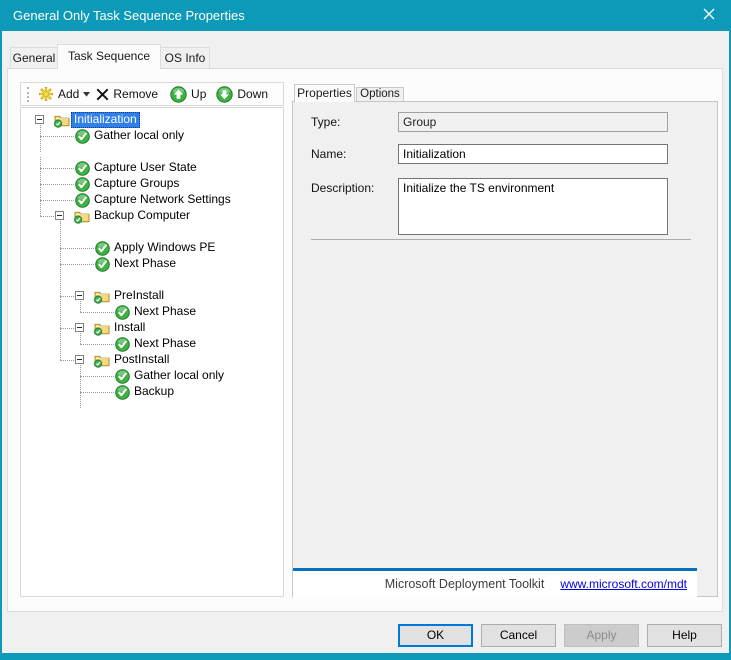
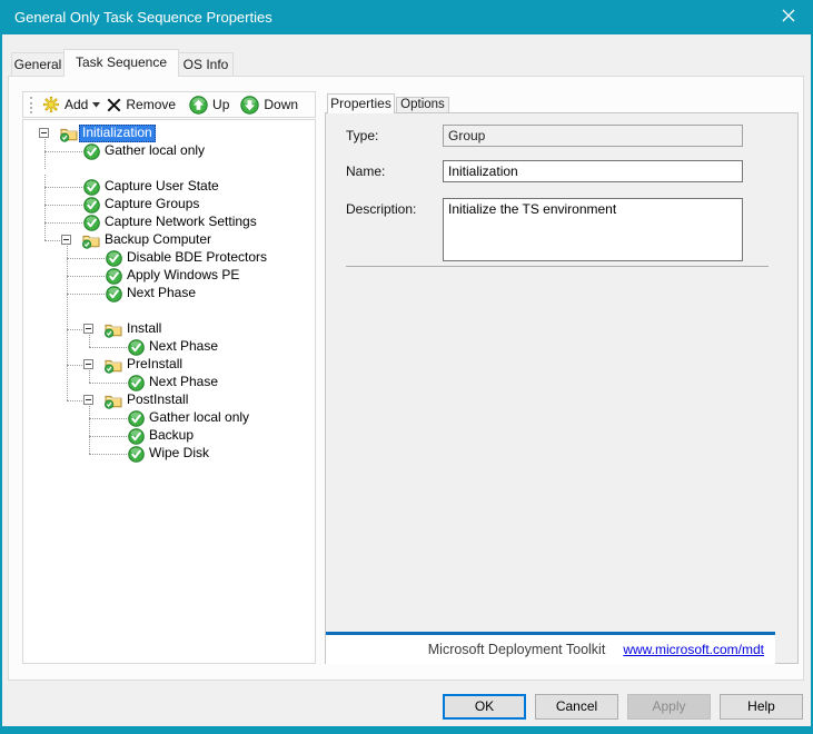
  General Only Task Sequence Properties
  General
  Task Sequence
  OS Info
  Add
  Remove
  Up
  Down
  Initialization
  Gather local only
  Capture User State
  Capture Groups
  Capture Network Settings
  Backup Computer
+ Disable BDE Protectors
  Apply Windows PE
  Next Phase
- PreInstall
+ Install
  Next Phase
- Install
+ PreInstall
  Next Phase
  PostInstall
  Gather local only
  Backup
+ Wipe Disk
  Properties
  Options
  Type:
  Group
  Name:
  Initialization
  Description:
  Initialize the TS environment
  Microsoft Deployment Toolkit
  www.microsoft.com/mdt
  OK
  Cancel
  Apply
  Help
